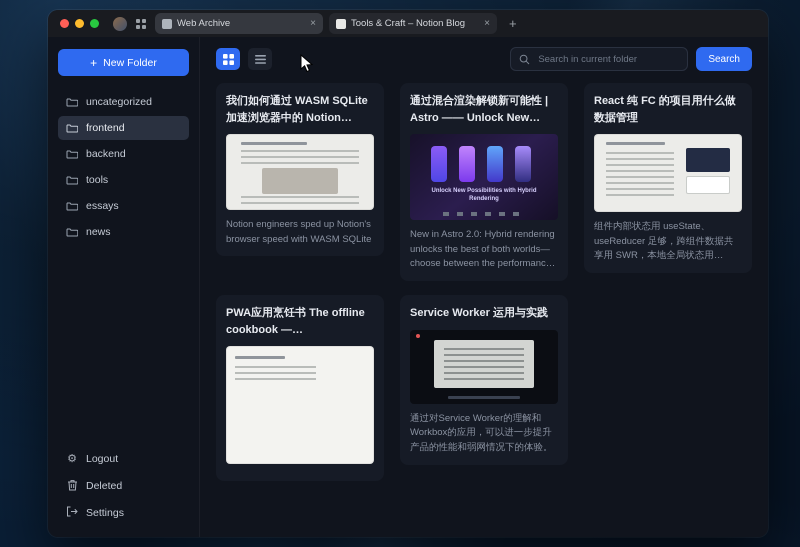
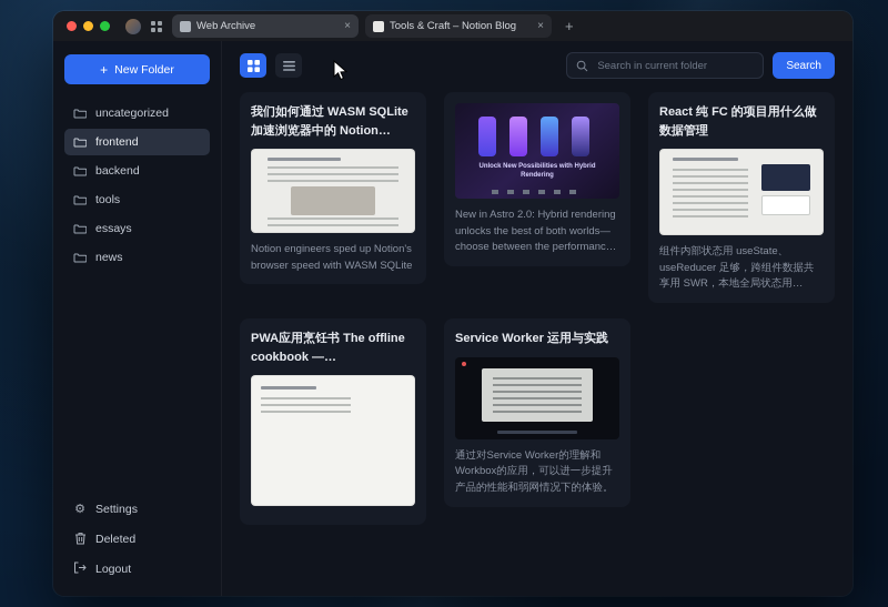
  Web Archive
  ×
  Tools & Craft – Notion Blog
  ×
  +
  +
  New Folder
  uncategorized
  frontend
  backend
  tools
  essays
  news
  ⚙
- Logout
+ Settings
  Deleted
- Settings
+ Logout
  Search in current folder
  Search
  我们如何通过 WASM SQLite 加速浏览器中的 Notion
  Notion engineers sped up Notion's browser speed with WASM SQLite
- 通过混合渲染解锁新可能性 | Astro —— Unlock New…
  New in Astro 2.0: Hybrid rendering unlocks the best of both worlds—choose between the performance
  React 纯 FC 的项目用什么做数据管理
  组件内部状态用 useState、useReducer 足够，跨组件数据共享用 SWR，本地全局状态用
  PWA应用烹饪书 The offline cookbook —…
  Service Worker 运用与实践
  通过对Service Worker的理解和Workbox的应用，可以进一步提升产品的性能和弱网情况下的体验。
